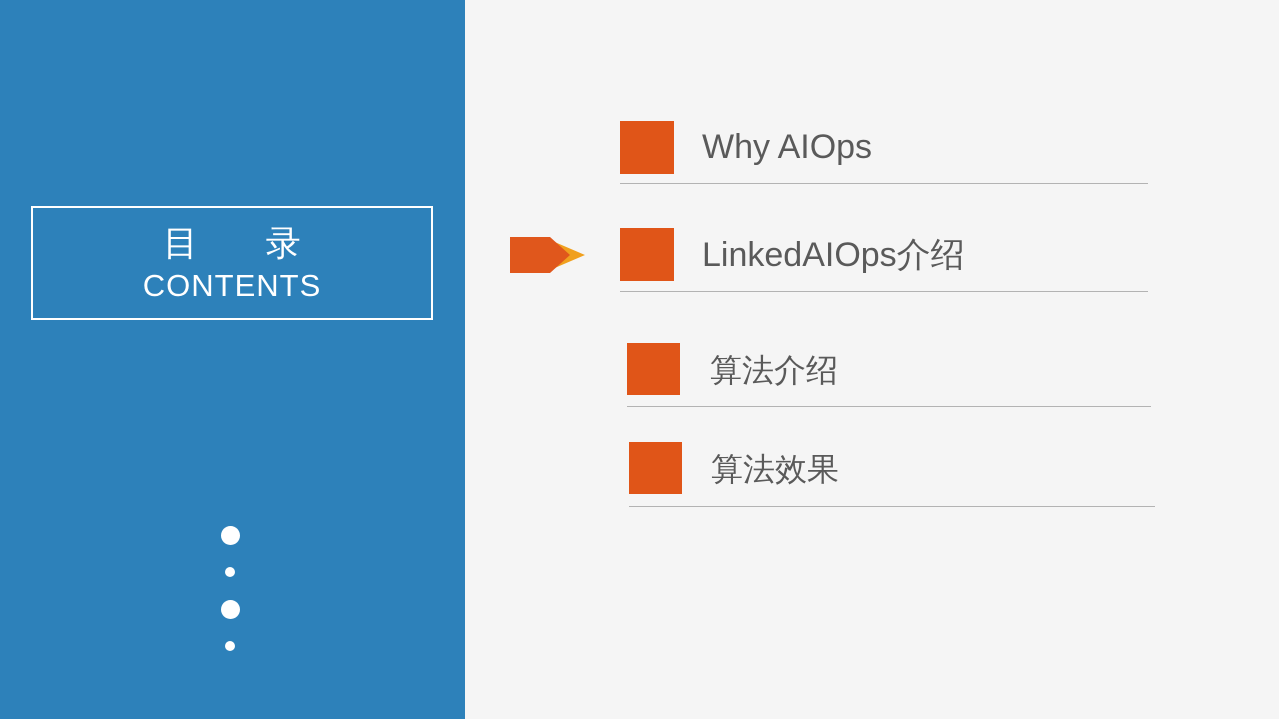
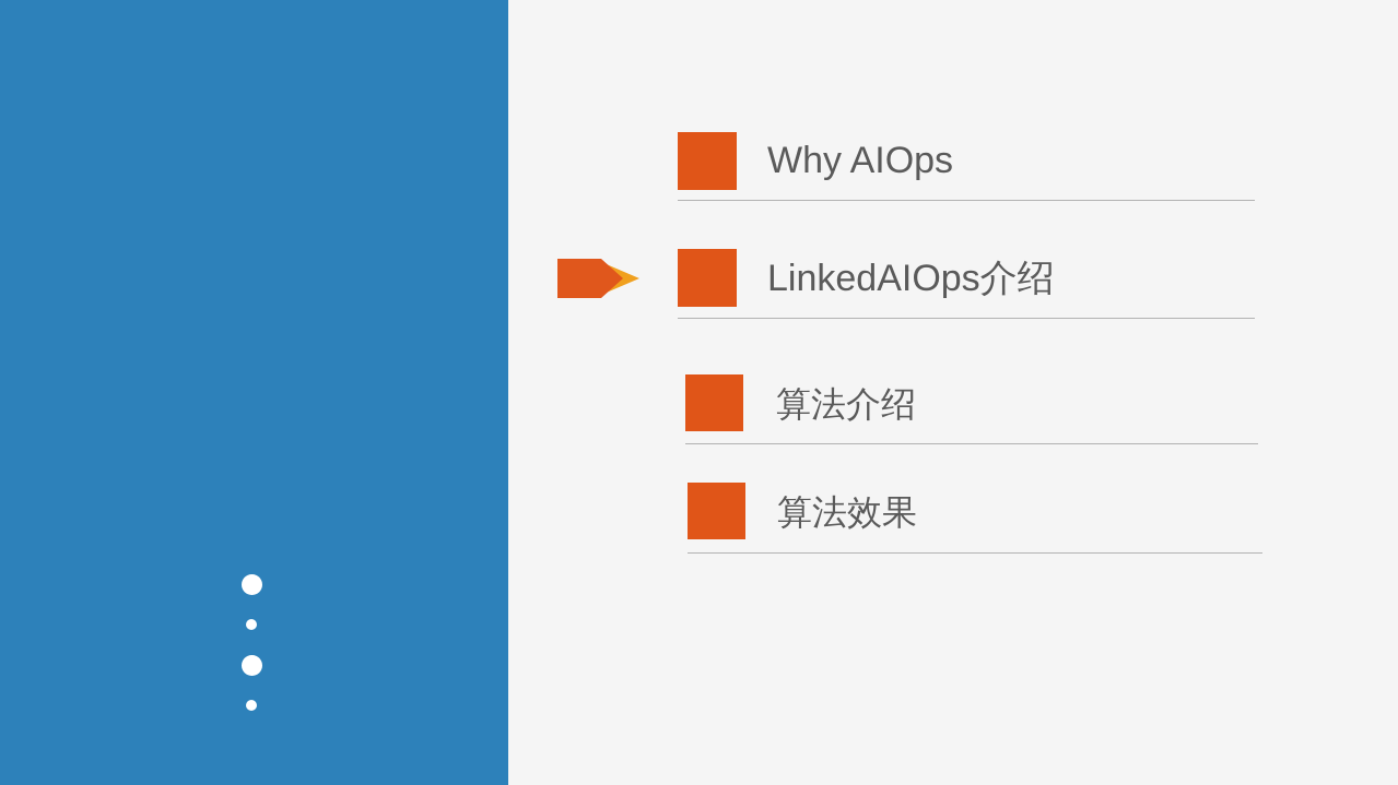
- 目 录
- CONTENTS
  Why AIOps
  LinkedAIOps介绍
  算法介绍
  算法效果
